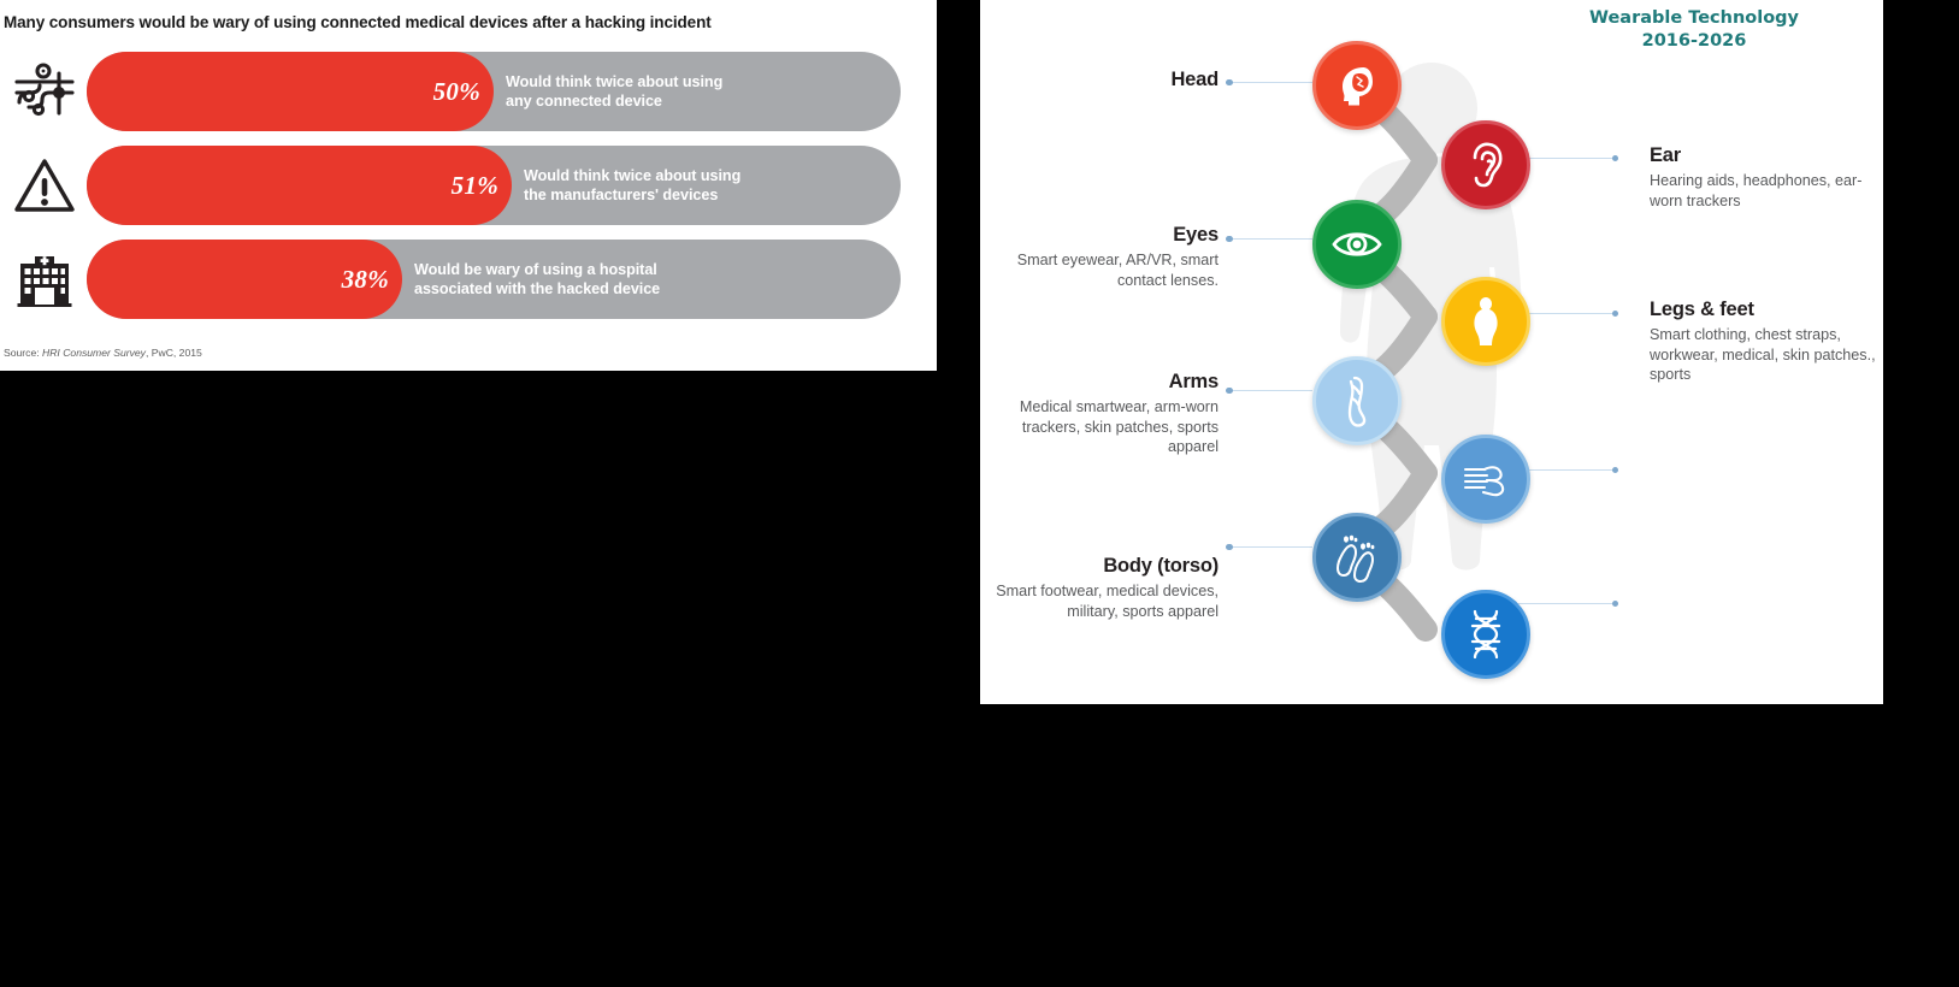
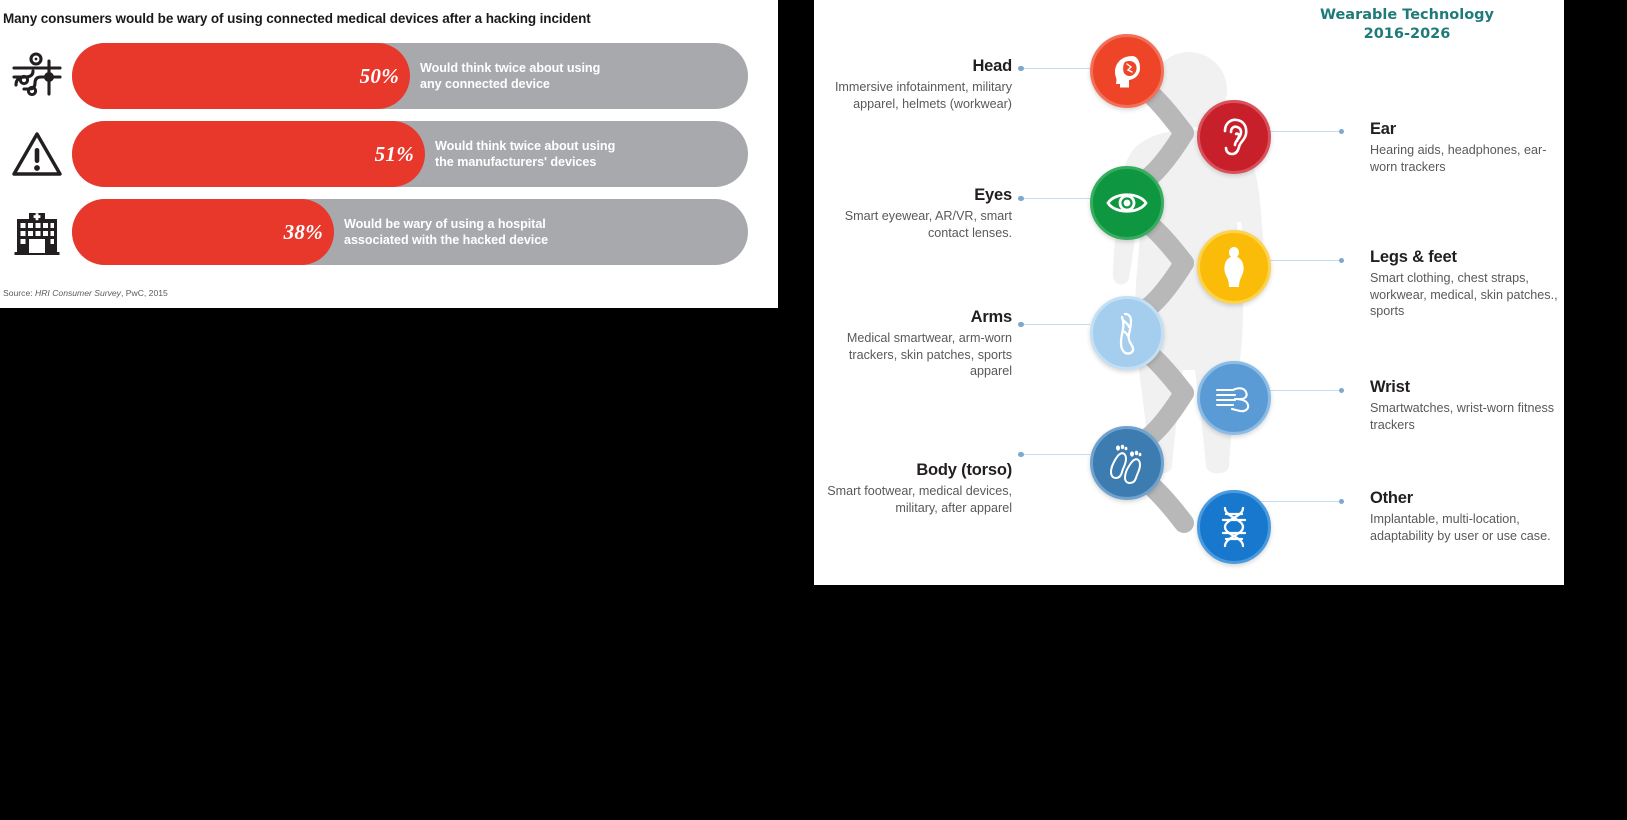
  Many consumers would be wary of using connected medical devices after a hacking incident
  50%
  Would think twice about using
  any connected device
  51%
  Would think twice about using
  the manufacturers' devices
  38%
  Would be wary of using a hospital
  associated with the hacked device
  Source: HRI Consumer Survey, PwC, 2015
  Wearable Technology
  2016-2026
  Head
+ Immersive infotainment, military apparel, helmets (workwear)
  Eyes
  Smart eyewear, AR/VR, smart contact lenses.
  Arms
  Medical smartwear, arm-worn trackers, skin patches, sports apparel
  Body (torso)
- Smart footwear, medical devices, military, sports apparel
+ Smart footwear, medical devices, military, after apparel
  Ear
  Hearing aids, headphones, ear-worn trackers
  Legs & feet
  Smart clothing, chest straps, workwear, medical, skin patches., sports
+ Wrist
+ Smartwatches, wrist-worn fitness trackers
+ Other
+ Implantable, multi-location, adaptability by user or use case.
